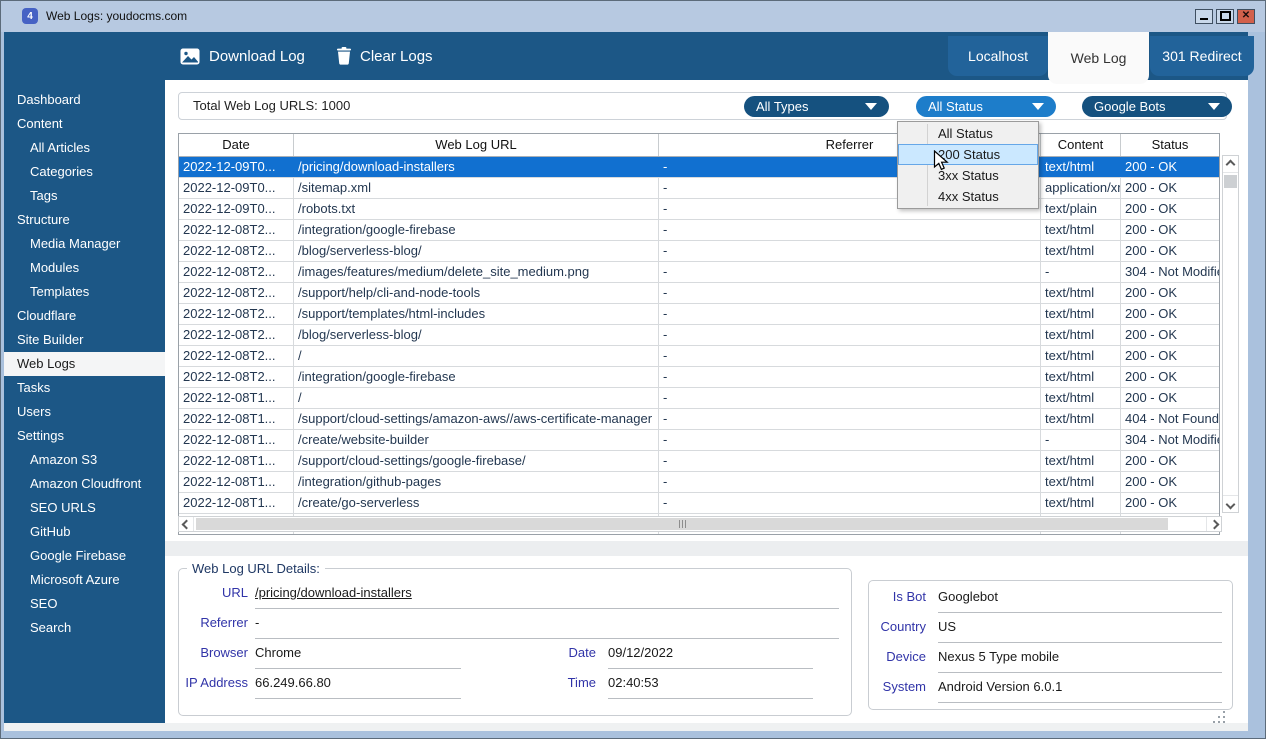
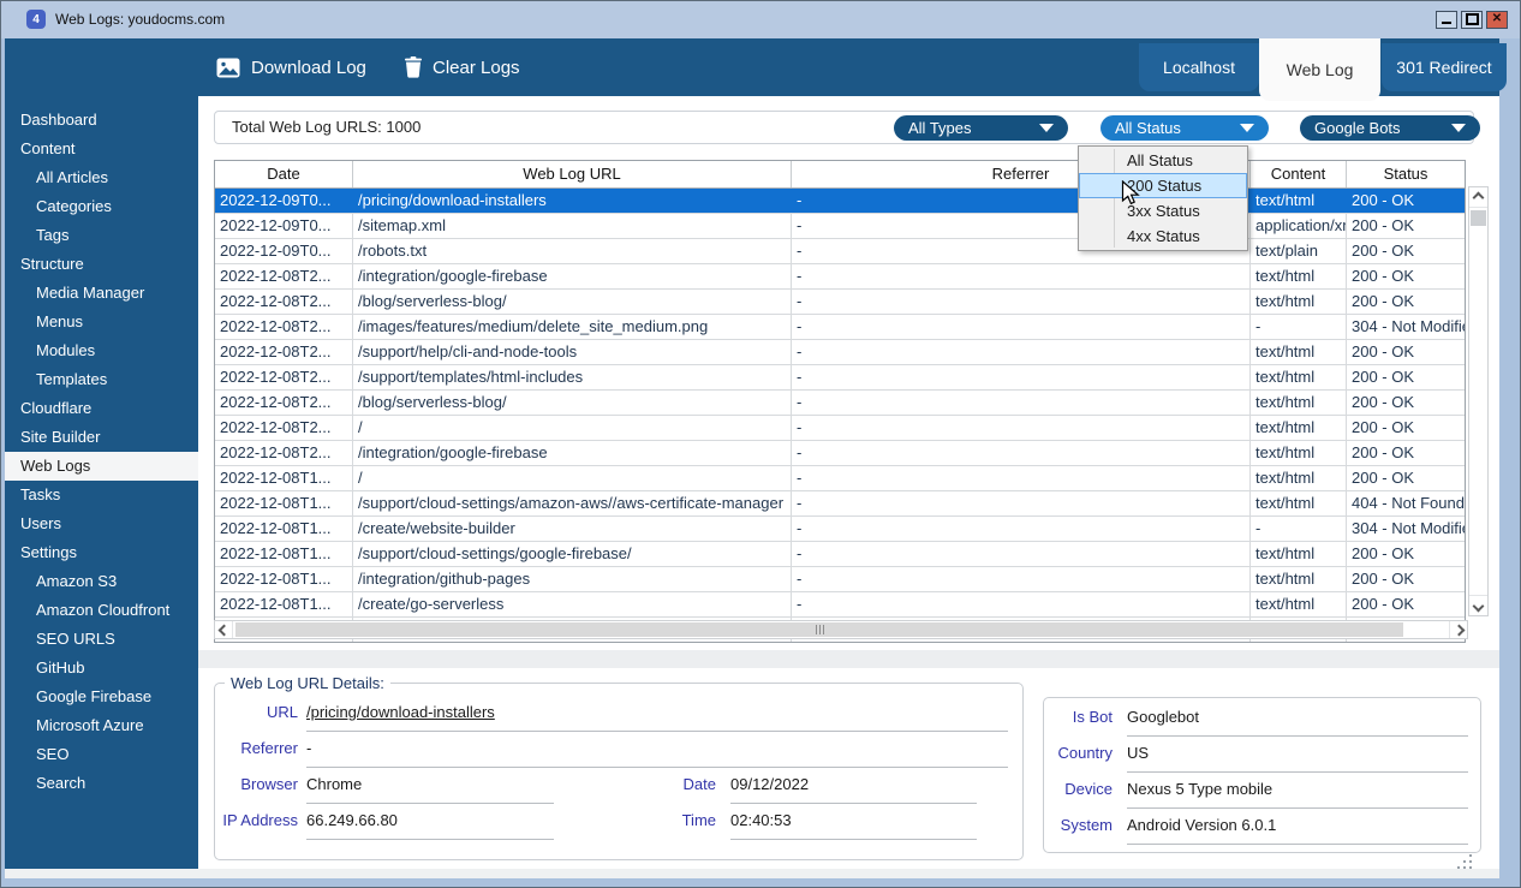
  4
  Web Logs: youdocms.com
  ✕
  Download Log
  Clear Logs
  Localhost
  Web Log
  301 Redirect
  Dashboard
  Content
  All Articles
  Categories
  Tags
  Structure
  Media Manager
+ Menus
  Modules
  Templates
  Cloudflare
  Site Builder
  Web Logs
  Tasks
  Users
  Settings
  Amazon S3
  Amazon Cloudfront
  SEO URLS
  GitHub
  Google Firebase
  Microsoft Azure
  SEO
  Search
  Total Web Log URLS: 1000
  All Types
  All Status
  Google Bots
  Date
  Web Log URL
  Referrer
  Content
  Status
  2022-12-09T0...
  /pricing/download-installers
  -
  text/html
  200 - OK
  2022-12-09T0...
  /sitemap.xml
  -
  application/x
  200 - OK
  2022-12-09T0...
  /robots.txt
  -
  text/plain
  200 - OK
  2022-12-08T2...
  /integration/google-firebase
  -
  text/html
  200 - OK
  2022-12-08T2...
  /blog/serverless-blog/
  -
  text/html
  200 - OK
  2022-12-08T2...
  /images/features/medium/delete_site_medium.png
  -
  -
  304 - Not Modifi
  2022-12-08T2...
  /support/help/cli-and-node-tools
  -
  text/html
  200 - OK
  2022-12-08T2...
  /support/templates/html-includes
  -
  text/html
  200 - OK
  2022-12-08T2...
  /blog/serverless-blog/
  -
  text/html
  200 - OK
  2022-12-08T2...
  /
  -
  text/html
  200 - OK
  2022-12-08T2...
  /integration/google-firebase
  -
  text/html
  200 - OK
  2022-12-08T1...
  /
  -
  text/html
  200 - OK
  2022-12-08T1...
  /support/cloud-settings/amazon-aws//aws-certificate-manager
  -
  text/html
  404 - Not Found
  2022-12-08T1...
  /create/website-builder
  -
  -
  304 - Not Modifi
  2022-12-08T1...
  /support/cloud-settings/google-firebase/
  -
  text/html
  200 - OK
  2022-12-08T1...
  /integration/github-pages
  -
  text/html
  200 - OK
  2022-12-08T1...
  /create/go-serverless
  -
  text/html
  200 - OK
  Web Log URL Details:
  URL
  /pricing/download-installers
  Referrer
  -
  Browser
  Chrome
  Date
  09/12/2022
  IP Address
  66.249.66.80
  Time
  02:40:53
  Is Bot
  Googlebot
  Country
  US
  Device
  Nexus 5 Type mobile
  System
  Android Version 6.0.1
  All Status
  200 Status
  3xx Status
  4xx Status
